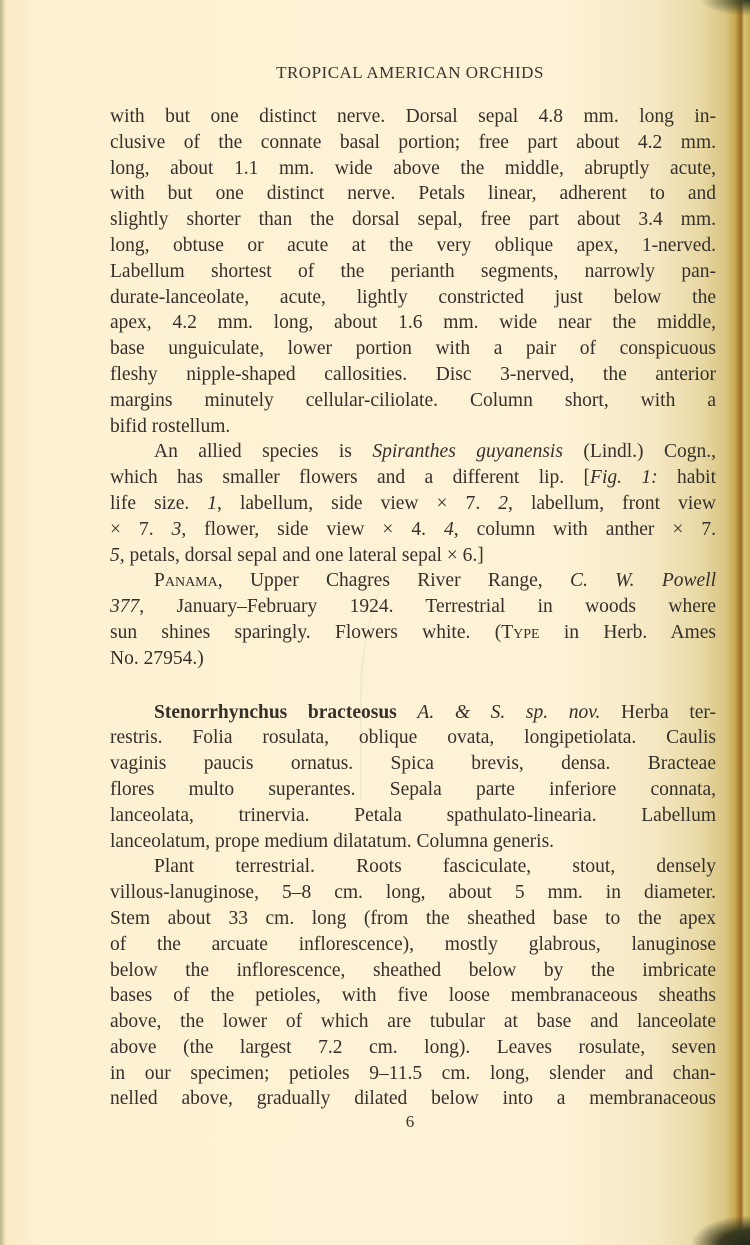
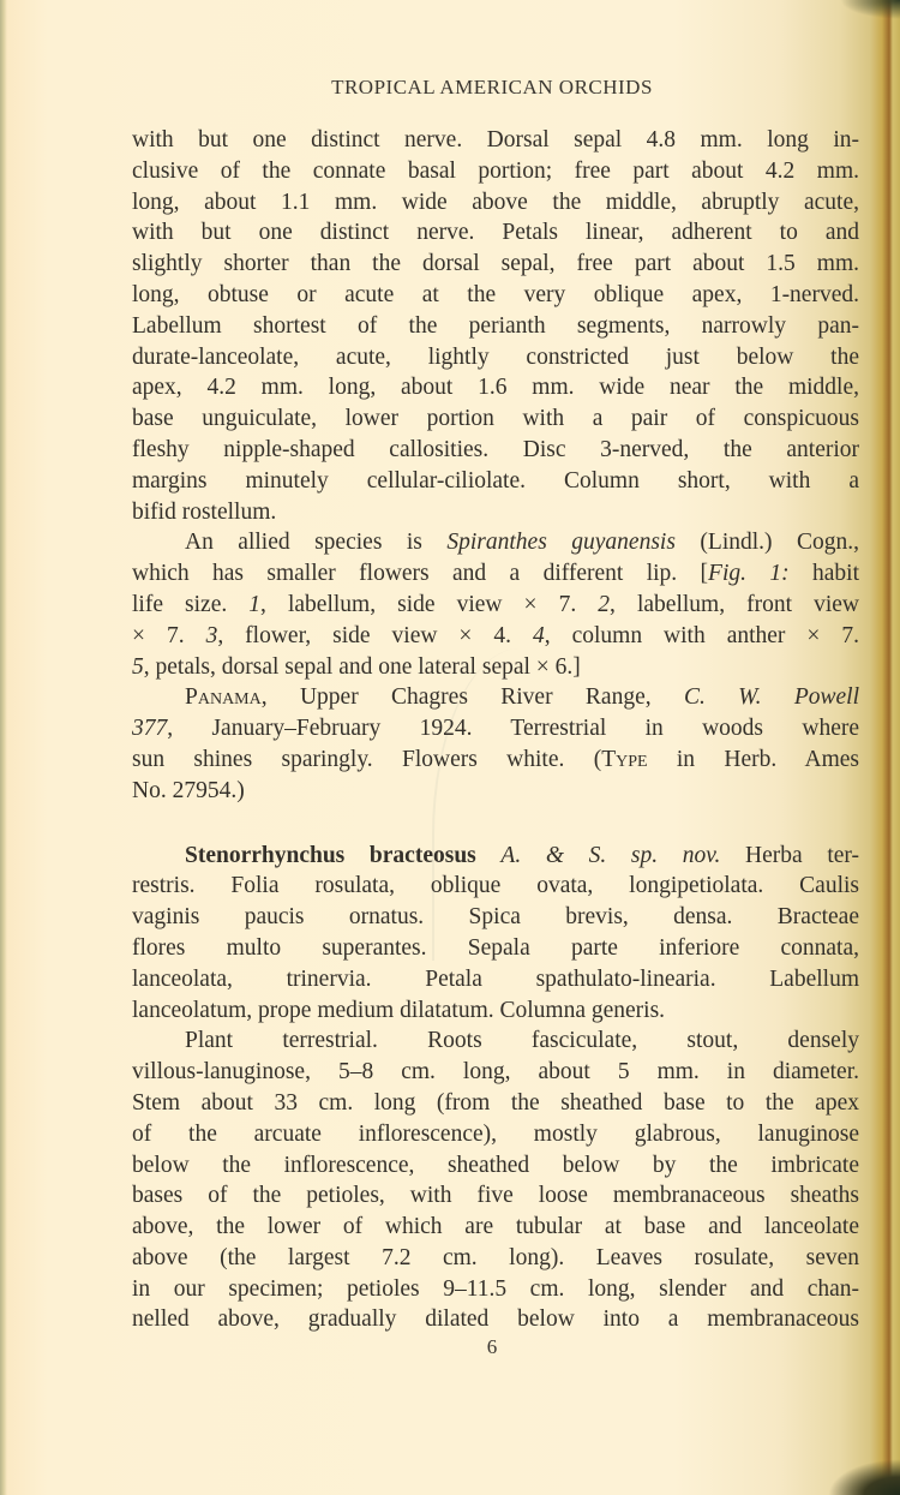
  TROPICAL AMERICAN ORCHIDS
  with but one distinct nerve. Dorsal sepal 4.8 mm. long in-
  clusive of the connate basal portion; free part about 4.2 mm.
  long, about 1.1 mm. wide above the middle, abruptly acute,
  with but one distinct nerve. Petals linear, adherent to and
- slightly shorter than the dorsal sepal, free part about 3.4 mm.
+ slightly shorter than the dorsal sepal, free part about 1.5 mm.
  long, obtuse or acute at the very oblique apex, 1-nerved.
  Labellum shortest of the perianth segments, narrowly pan-
  durate-lanceolate, acute, lightly constricted just below the
  apex, 4.2 mm. long, about 1.6 mm. wide near the middle,
  base unguiculate, lower portion with a pair of conspicuous
  fleshy nipple-shaped callosities. Disc 3-nerved, the anterior
  margins minutely cellular-ciliolate. Column short, with a
  bifid rostellum.
  An allied species is Spiranthes guyanensis (Lindl.) Cogn.,
  which has smaller flowers and a different lip. [Fig. 1: habit
  life size. 1, labellum, side view × 7. 2, labellum, front view
  × 7. 3, flower, side view × 4. 4, column with anther × 7.
  5, petals, dorsal sepal and one lateral sepal × 6.]
  Panama, Upper Chagres River Range, C. W. Powell
  377, January–February 1924. Terrestrial in woods where
  sun shines sparingly. Flowers white. (Type in Herb. Ames
  No. 27954.)
  Stenorrhynchus bracteosus A. & S. sp. nov. Herba ter-
  restris. Folia rosulata, oblique ovata, longipetiolata. Caulis
  vaginis paucis ornatus. Spica brevis, densa. Bracteae
  flores multo superantes. Sepala parte inferiore connata,
  lanceolata, trinervia. Petala spathulato-linearia. Labellum
  lanceolatum, prope medium dilatatum. Columna generis.
  Plant terrestrial. Roots fasciculate, stout, densely
  villous-lanuginose, 5–8 cm. long, about 5 mm. in diameter.
  Stem about 33 cm. long (from the sheathed base to the apex
  of the arcuate inflorescence), mostly glabrous, lanuginose
  below the inflorescence, sheathed below by the imbricate
  bases of the petioles, with five loose membranaceous sheaths
  above, the lower of which are tubular at base and lanceolate
  above (the largest 7.2 cm. long). Leaves rosulate, seven
  in our specimen; petioles 9–11.5 cm. long, slender and chan-
  nelled above, gradually dilated below into a membranaceous
  6
